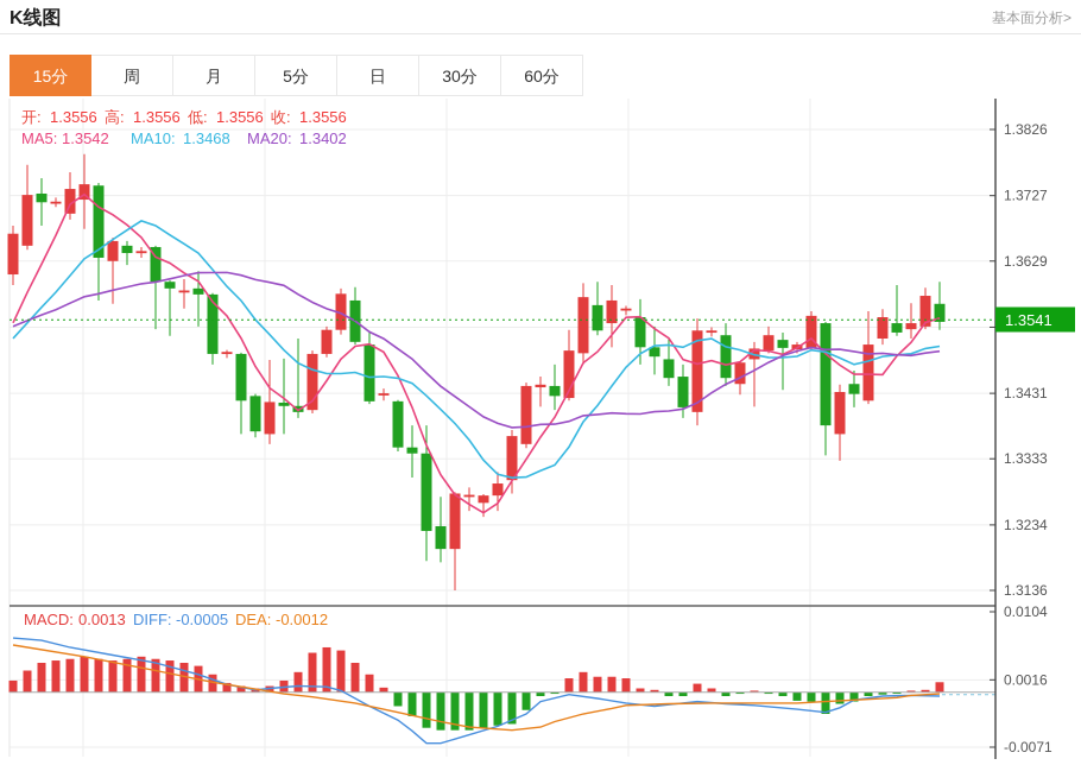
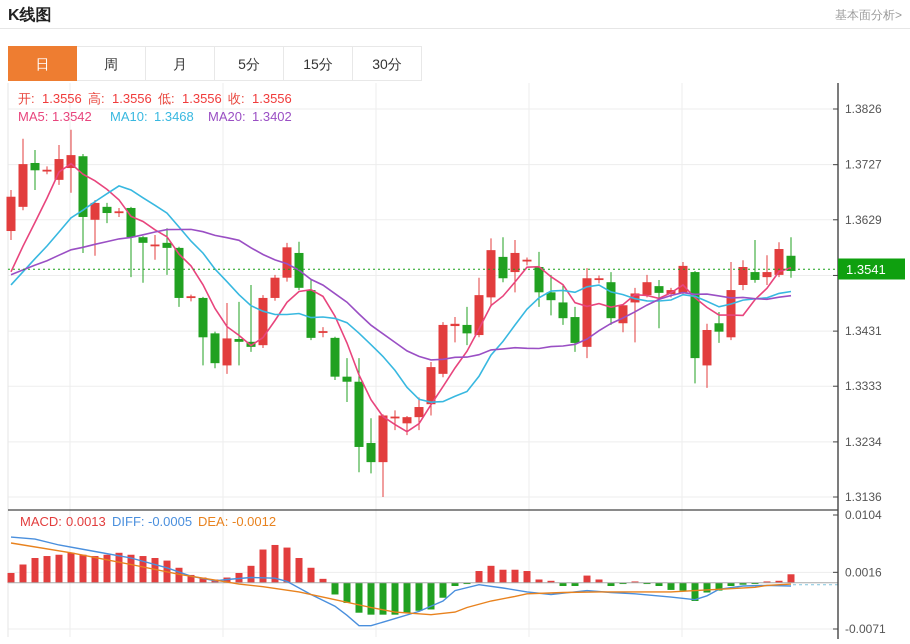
  K线图
  基本面分析>
- 15分
+ 日
  周
  月
  5分
- 日
+ 15分
  30分
- 60分
  1.3826
  1.3727
  1.3629
  1.3431
  1.3333
  1.3234
  1.3136
  0.0104
  0.0016
  -0.0071
  开:
  1.3556
  高:
  1.3556
  低:
  1.3556
  收:
  1.3556
  MA5:
  1.3542
  MA10:
  1.3468
  MA20:
  1.3402
  MACD:
  0.0013
  DIFF:
  -0.0005
  DEA:
  -0.0012
  1.3541
